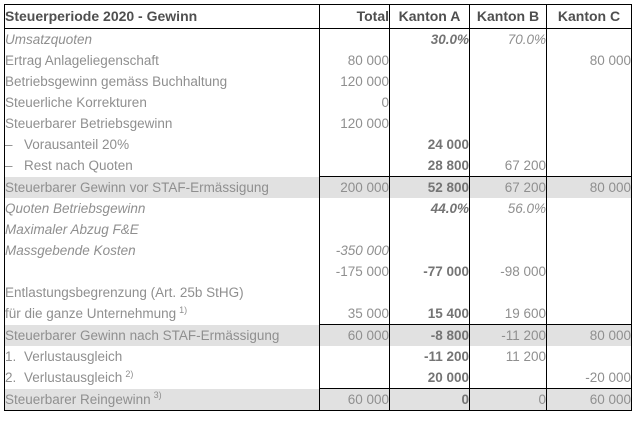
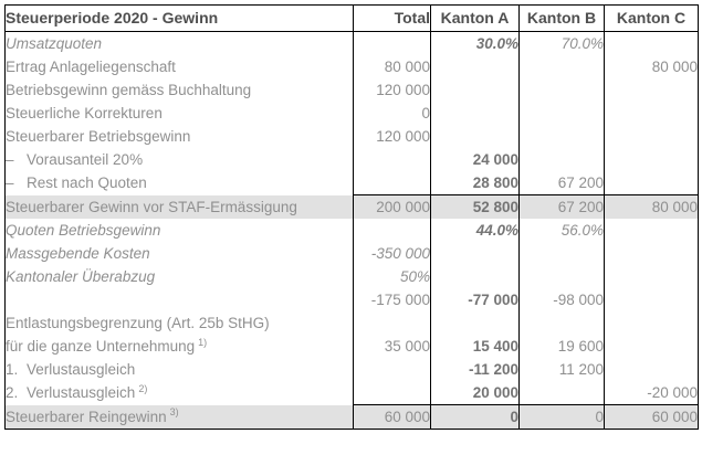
  Steuerperiode 2020 - Gewinn	Total	Kanton A	Kanton B	Kanton C
  Umsatzquoten		30.0%	70.0%
  Ertrag Anlageliegenschaft	80 000			80 000
  Betriebsgewinn gemäss Buchhaltung	120 000
  Steuerliche Korrekturen	0
  Steuerbarer Betriebsgewinn	120 000
  – Vorausanteil 20%		24 000
  – Rest nach Quoten		28 800	67 200
  Steuerbarer Gewinn vor STAF-Ermässigung	200 000	52 800	67 200	80 000
  Quoten Betriebsgewinn		44.0%	56.0%
- Maximaler Abzug F&E
  Massgebende Kosten	-350 000
+ Kantonaler Überabzug	50%
  	-175 000	-77 000	-98 000
  Entlastungsbegrenzung (Art. 25b StHG)
  für die ganze Unternehmung 1)	35 000	15 400	19 600
- Steuerbarer Gewinn nach STAF-Ermässigung	60 000	-8 800	-11 200	80 000
  1. Verlustausgleich		-11 200	11 200
  2. Verlustausgleich 2)		20 000		-20 000
  Steuerbarer Reingewinn 3)	60 000	0	0	60 000
